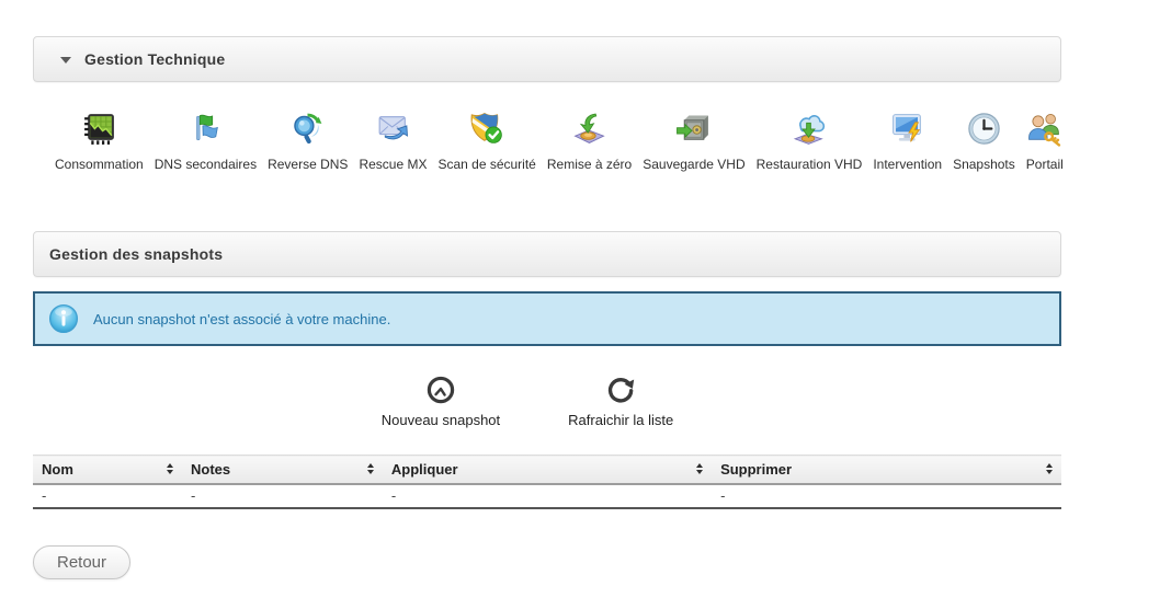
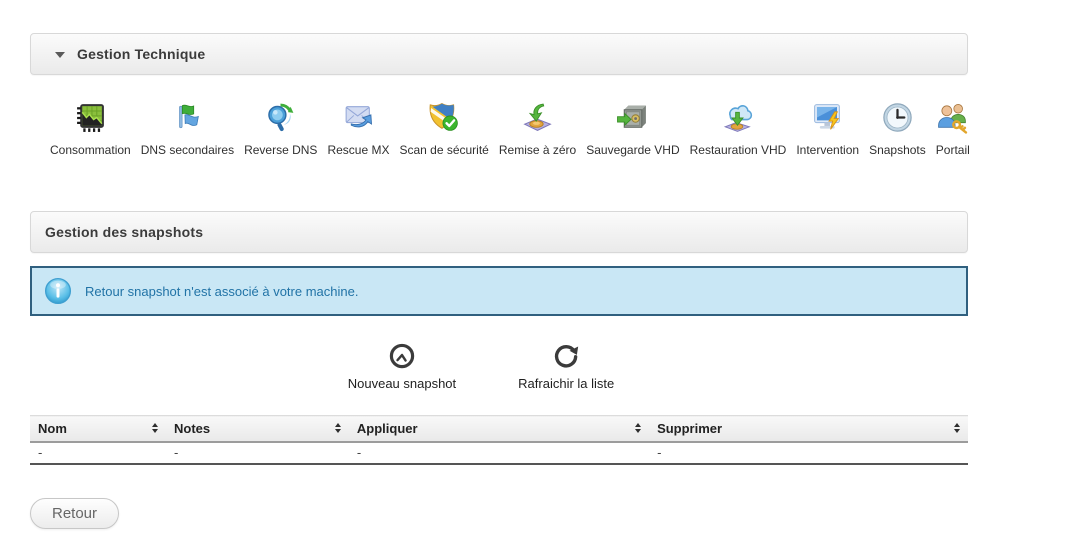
  Gestion Technique
  Consommation
  DNS secondaires
  Reverse DNS
  Rescue MX
  Scan de sécurité
  Remise à zéro
  Sauvegarde VHD
  Restauration VHD
  Intervention
  Snapshots
  Portail
  Gestion des snapshots
- Aucun snapshot n'est associé à votre machine.
+ Retour snapshot n'est associé à votre machine.
  Nouveau snapshot
  Rafraichir la liste
  Nom	Notes	Appliquer	Supprimer
  -	-	-	-
  Retour
